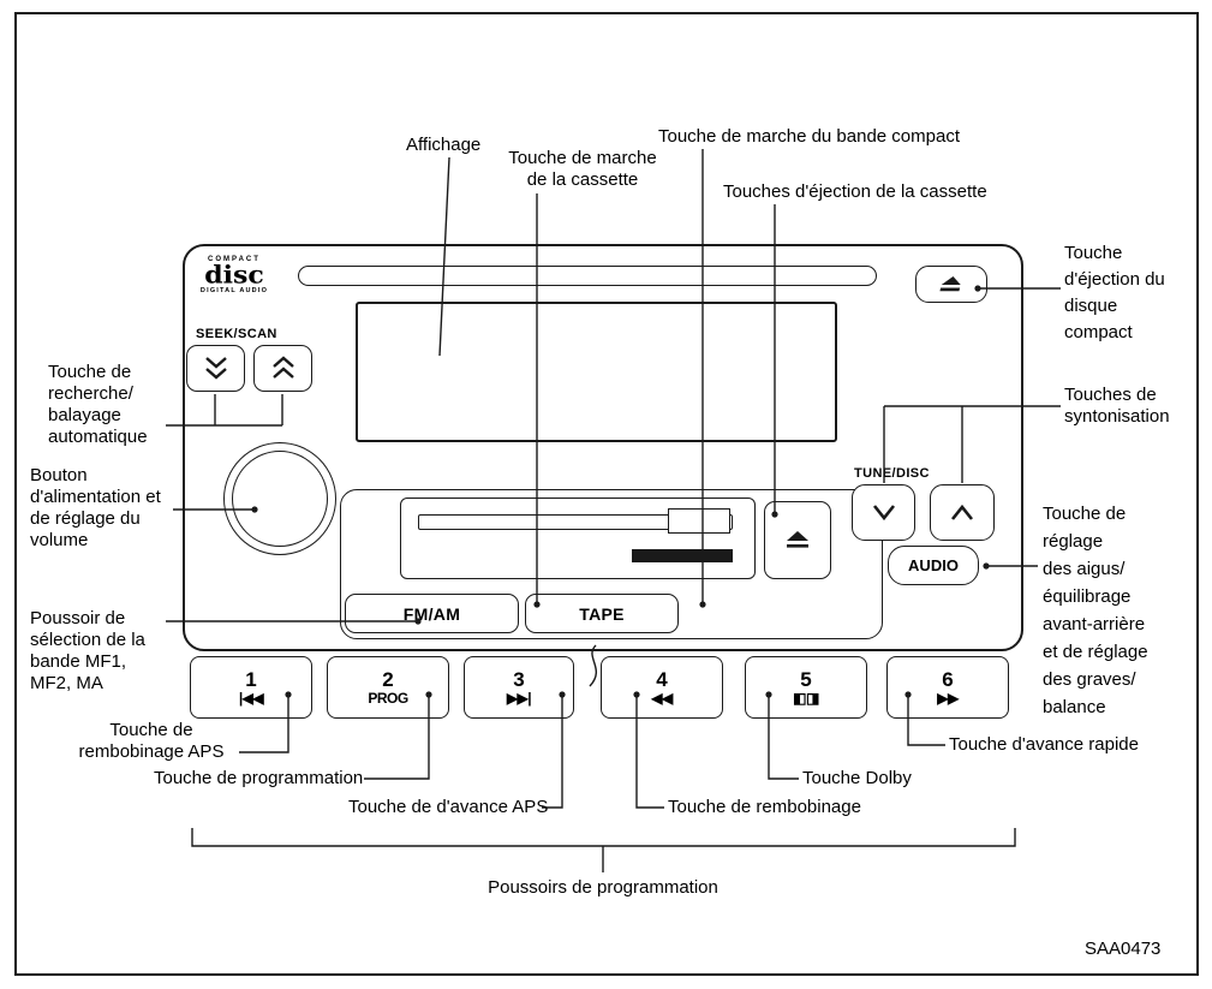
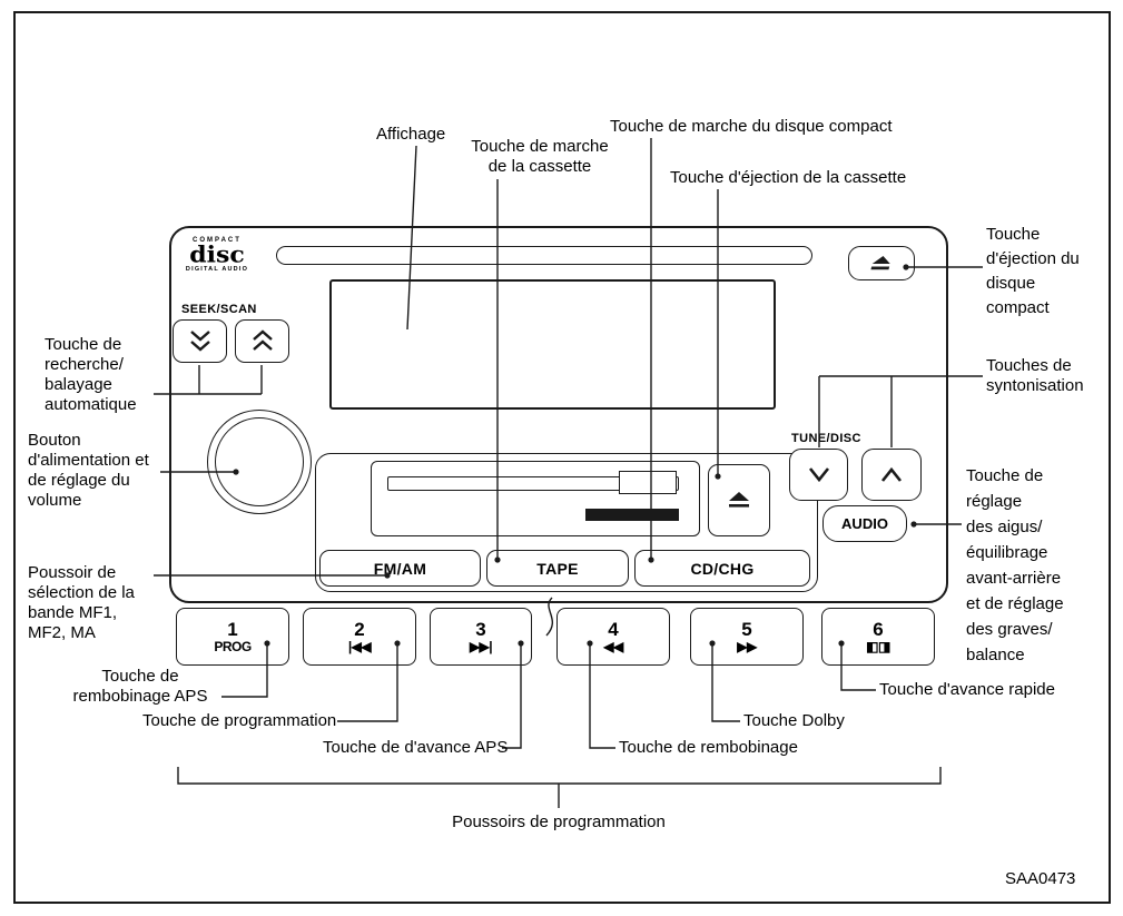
  disc
  SEEK/SCAN
  TUNE/DISC
  AUDIO
  FM/AM
  TAPE
+ CD/CHG
  1
- |◀◀
+ PROG
  2
- PROG
+ |◀◀
  3
  ▶▶|
  4
  ◀◀
  5
- ◧◨
+ ▶▶
  6
- ▶▶
+ ◧◨
  Affichage
  Touche de marche
  de la cassette
- Touche de marche du bande compact
+ Touche de marche du disque compact
- Touches d'éjection de la cassette
+ Touche d'éjection de la cassette
  Touche
  d'éjection du
  disque
  compact
  Touches de
  syntonisation
  Touche de
  réglage
  des aigus/
  équilibrage
  avant-arrière
  et de réglage
  des graves/
  balance
  Touche de
  recherche/
  balayage
  automatique
  Bouton
  d'alimentation et
  de réglage du
  volume
  Poussoir de
  sélection de la
  bande MF1,
  MF2, MA
  Touche de
  rembobinage APS
  Touche de programmation
  Touche de d'avance APS
  Touche de rembobinage
  Touche Dolby
  Touche d'avance rapide
  Poussoirs de programmation
  SAA0473
